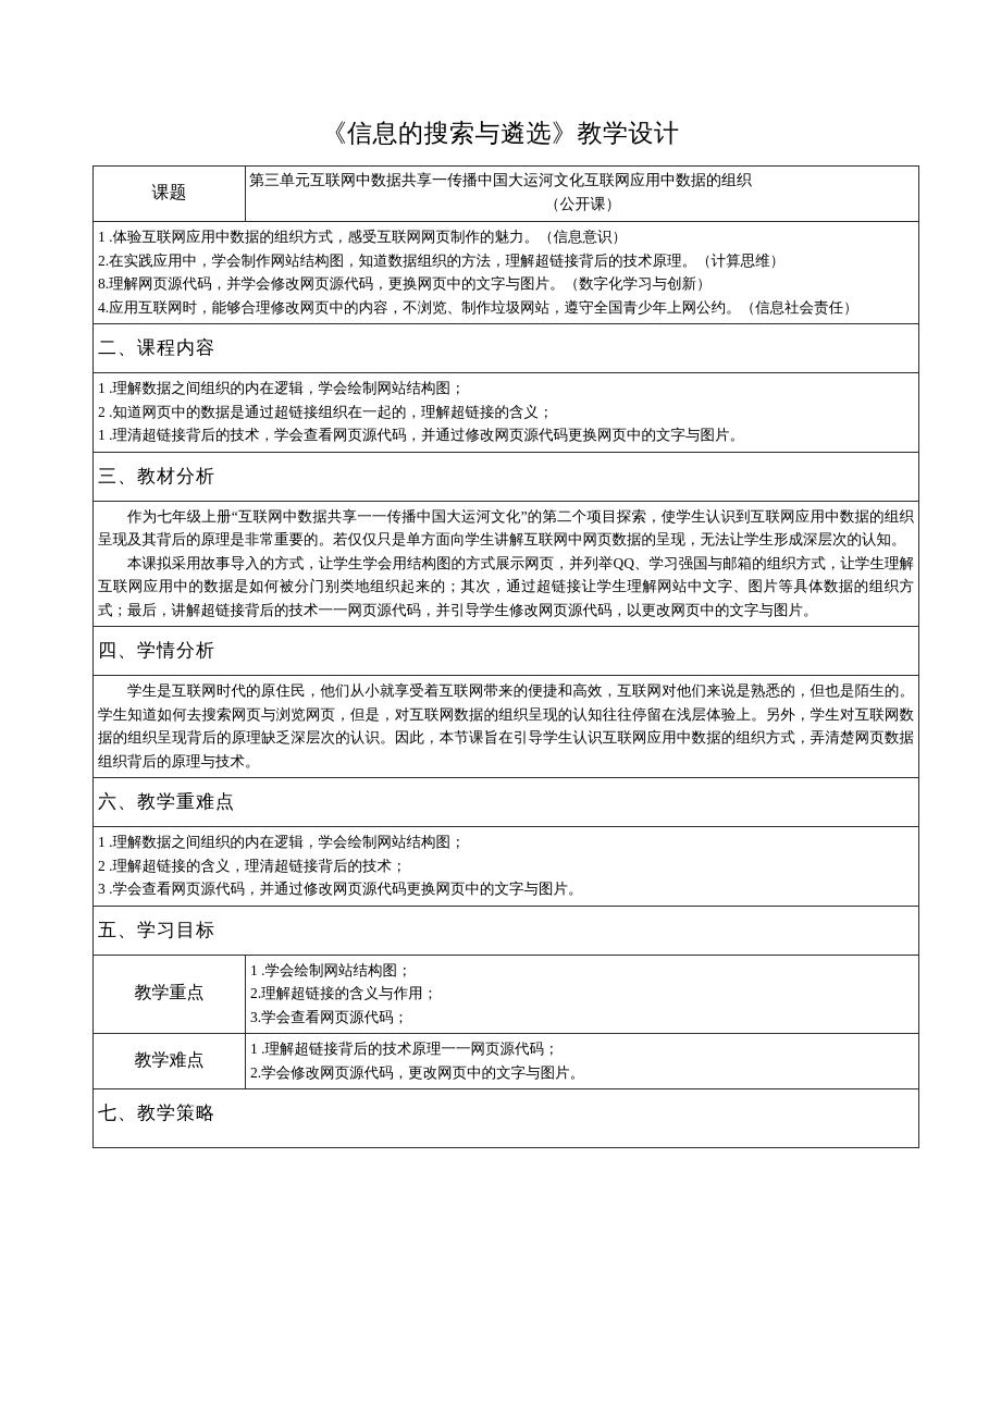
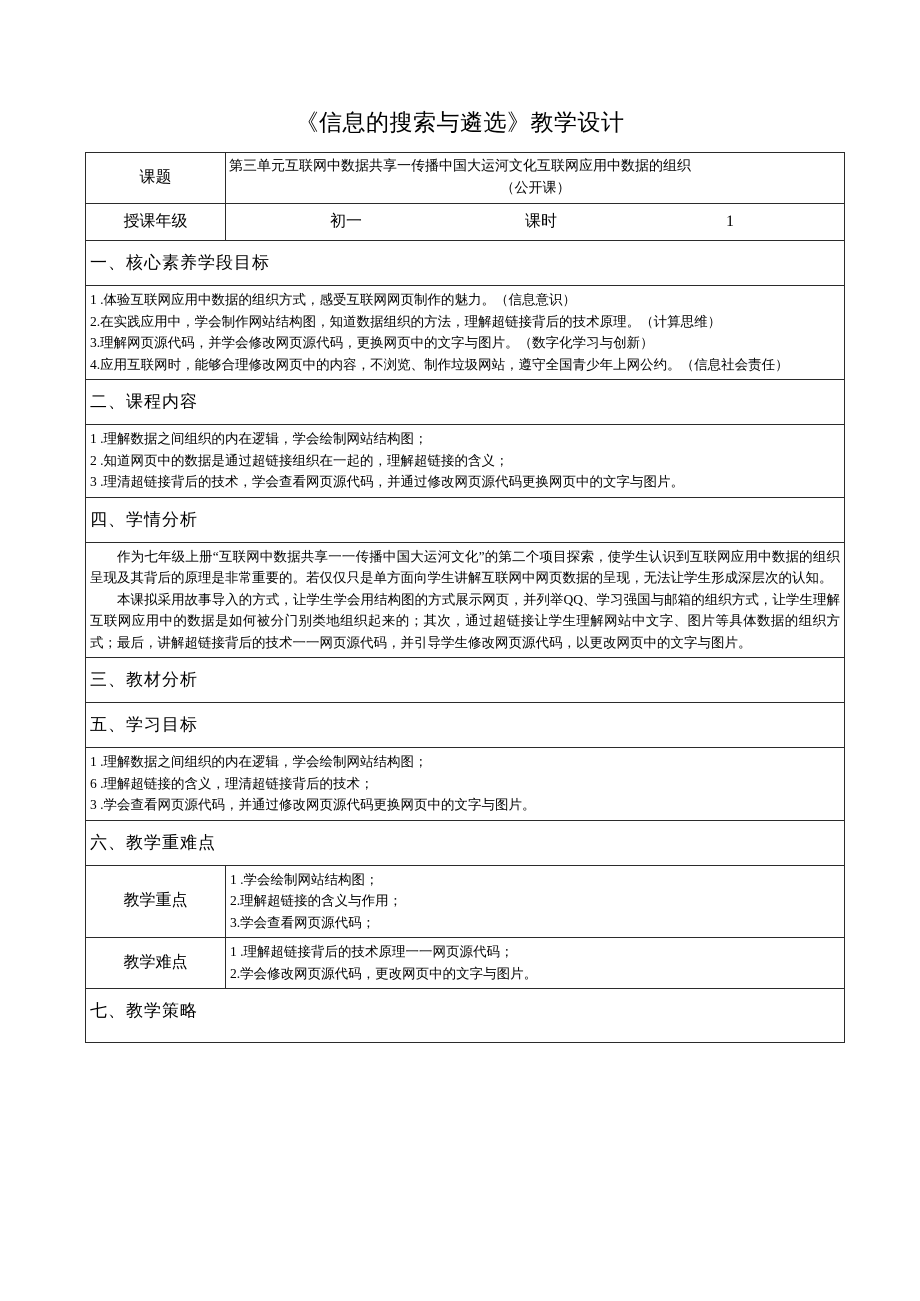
  《信息的搜索与遴选》教学设计
  课题	第三单元互联网中数据共享一传播中国大运河文化互联网应用中数据的组织 （公开课）
+ 授课年级	初一 课时 1
+ 一、核心素养学段目标
- 1 .体验互联网应用中数据的组织方式，感受互联网网页制作的魅力。（信息意识） 2.在实践应用中，学会制作网站结构图，知道数据组织的方法，理解超链接背后的技术原理。（计算思维） 8.理解网页源代码，并学会修改网页源代码，更换网页中的文字与图片。（数字化学习与创新） 4.应用互联网时，能够合理修改网页中的内容，不浏览、制作垃圾网站，遵守全国青少年上网公约。（信息社会责任）
+ 1 .体验互联网应用中数据的组织方式，感受互联网网页制作的魅力。（信息意识） 2.在实践应用中，学会制作网站结构图，知道数据组织的方法，理解超链接背后的技术原理。（计算思维） 3.理解网页源代码，并学会修改网页源代码，更换网页中的文字与图片。（数字化学习与创新） 4.应用互联网时，能够合理修改网页中的内容，不浏览、制作垃圾网站，遵守全国青少年上网公约。（信息社会责任）
  二、课程内容
- 1 .理解数据之间组织的内在逻辑，学会绘制网站结构图； 2 .知道网页中的数据是通过超链接组织在一起的，理解超链接的含义； 1 .理清超链接背后的技术，学会查看网页源代码，并通过修改网页源代码更换网页中的文字与图片。
+ 1 .理解数据之间组织的内在逻辑，学会绘制网站结构图； 2 .知道网页中的数据是通过超链接组织在一起的，理解超链接的含义； 3 .理清超链接背后的技术，学会查看网页源代码，并通过修改网页源代码更换网页中的文字与图片。
- 三、教材分析
+ 四、学情分析
  作为七年级上册“互联网中数据共享一一传播中国大运河文化”的第二个项目探索，使学生认识到互联网应用中数据的组织呈现及其背后的原理是非常重要的。若仅仅只是单方面向学生讲解互联网中网页数据的呈现，无法让学生形成深层次的认知。 本课拟采用故事导入的方式，让学生学会用结构图的方式展示网页，并列举QQ、学习强国与邮箱的组织方式，让学生理解互联网应用中的数据是如何被分门别类地组织起来的；其次，通过超链接让学生理解网站中文字、图片等具体数据的组织方式；最后，讲解超链接背后的技术一一网页源代码，并引导学生修改网页源代码，以更改网页中的文字与图片。
- 四、学情分析
+ 三、教材分析
- 学生是互联网时代的原住民，他们从小就享受着互联网带来的便捷和高效，互联网对他们来说是熟悉的，但也是陌生的。学生知道如何去搜索网页与浏览网页，但是，对互联网数据的组织呈现的认知往往停留在浅层体验上。另外，学生对互联网数据的组织呈现背后的原理缺乏深层次的认识。因此，本节课旨在引导学生认识互联网应用中数据的组织方式，弄清楚网页数据组织背后的原理与技术。
- 六、教学重难点
+ 五、学习目标
- 1 .理解数据之间组织的内在逻辑，学会绘制网站结构图； 2 .理解超链接的含义，理清超链接背后的技术； 3 .学会查看网页源代码，并通过修改网页源代码更换网页中的文字与图片。
+ 1 .理解数据之间组织的内在逻辑，学会绘制网站结构图； 6 .理解超链接的含义，理清超链接背后的技术； 3 .学会查看网页源代码，并通过修改网页源代码更换网页中的文字与图片。
- 五、学习目标
+ 六、教学重难点
  教学重点	1 .学会绘制网站结构图； 2.理解超链接的含义与作用； 3.学会查看网页源代码；
  教学难点	1 .理解超链接背后的技术原理一一网页源代码； 2.学会修改网页源代码，更改网页中的文字与图片。
  七、教学策略
